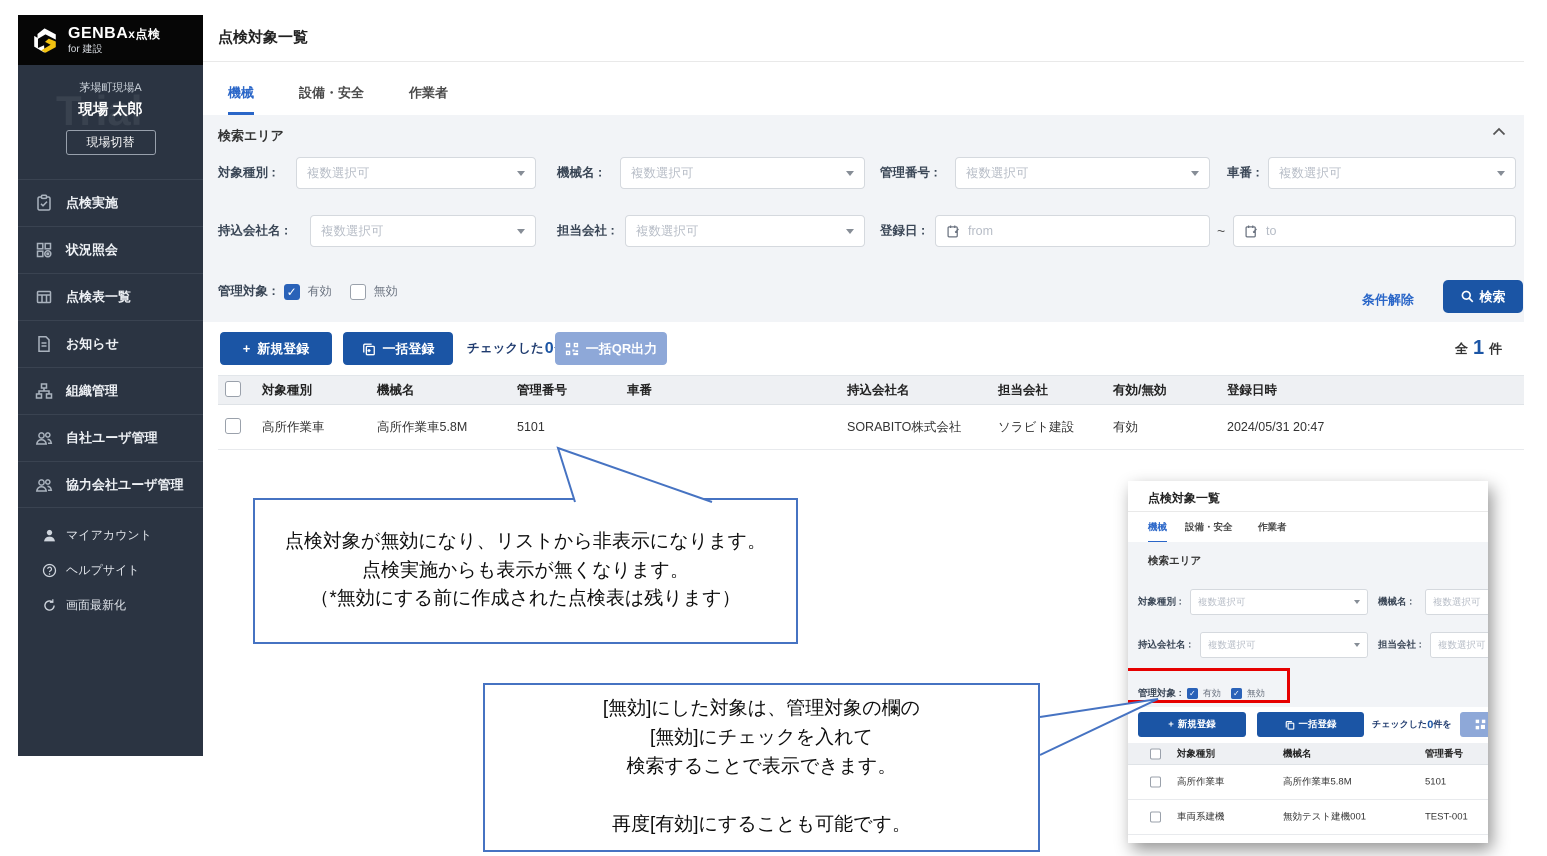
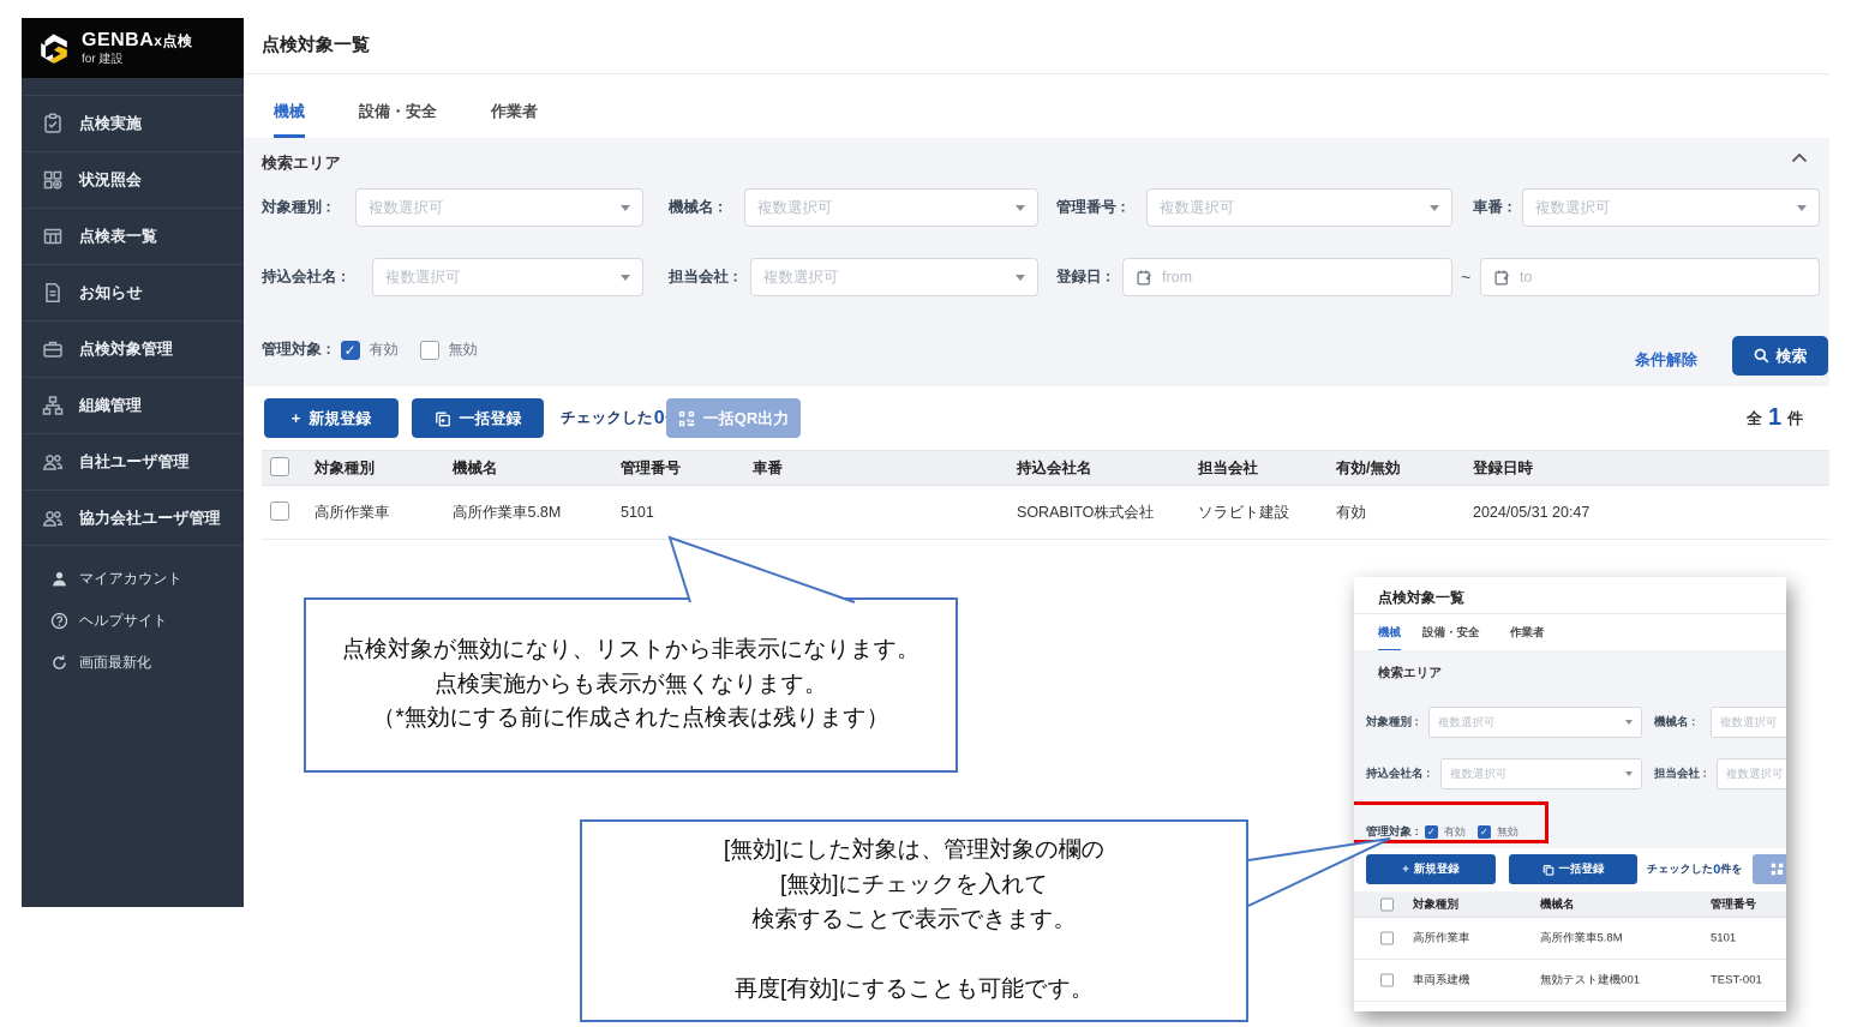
  GENBAx点検
  for 建設
- Trial
- 茅場町現場A
- 現場 太郎
- 現場切替
  点検実施
  状況照会
  点検表一覧
  お知らせ
+ 点検対象管理
  組織管理
  自社ユーザ管理
  協力会社ユーザ管理
  マイアカウント
  ヘルプサイト
  画面最新化
  点検対象一覧
  機械
  設備・安全
  作業者
  検索エリア
  対象種別 :
  複数選択可
  機械名 :
  複数選択可
  管理番号 :
  複数選択可
  車番 :
  複数選択可
  持込会社名 :
  複数選択可
  担当会社 :
  複数選択可
  登録日 :
  from
  ~
  to
  管理対象 :
  ✓
  有効
  無効
  条件解除
  検索
  +
  新規登録
  一括登録
  チェックした
  0
  一括QR出力
  全
  1
  件
  対象種別
  機械名
  管理番号
  車番
  持込会社名
  担当会社
  有効/無効
  登録日時
  高所作業車
  高所作業車5.8M
  5101
  SORABITO株式会社
  ソラビト建設
  有効
  2024/05/31 20:47
  点検対象が無効になり、リストから非表示になります。
  点検実施からも表示が無くなります。
  （*無効にする前に作成された点検表は残ります）
  [無効]にした対象は、管理対象の欄の
  [無効]にチェックを入れて
  検索することで表示できます。
  再度[有効]にすることも可能です。
  点検対象一覧
  機械
  設備・安全
  作業者
  検索エリア
  対象種別 :
  複数選択可
  機械名 :
  複数選択可
  持込会社名 :
  複数選択可
  担当会社 :
  複数選択可
  管理対象 :
  ✓
  有効
  ✓
  無効
  +
  新規登録
  一括登録
  チェックした
  0
  件を
  対象種別
  機械名
  管理番号
  高所作業車
  高所作業車5.8M
  5101
  車両系建機
  無効テスト建機001
  TEST-001
